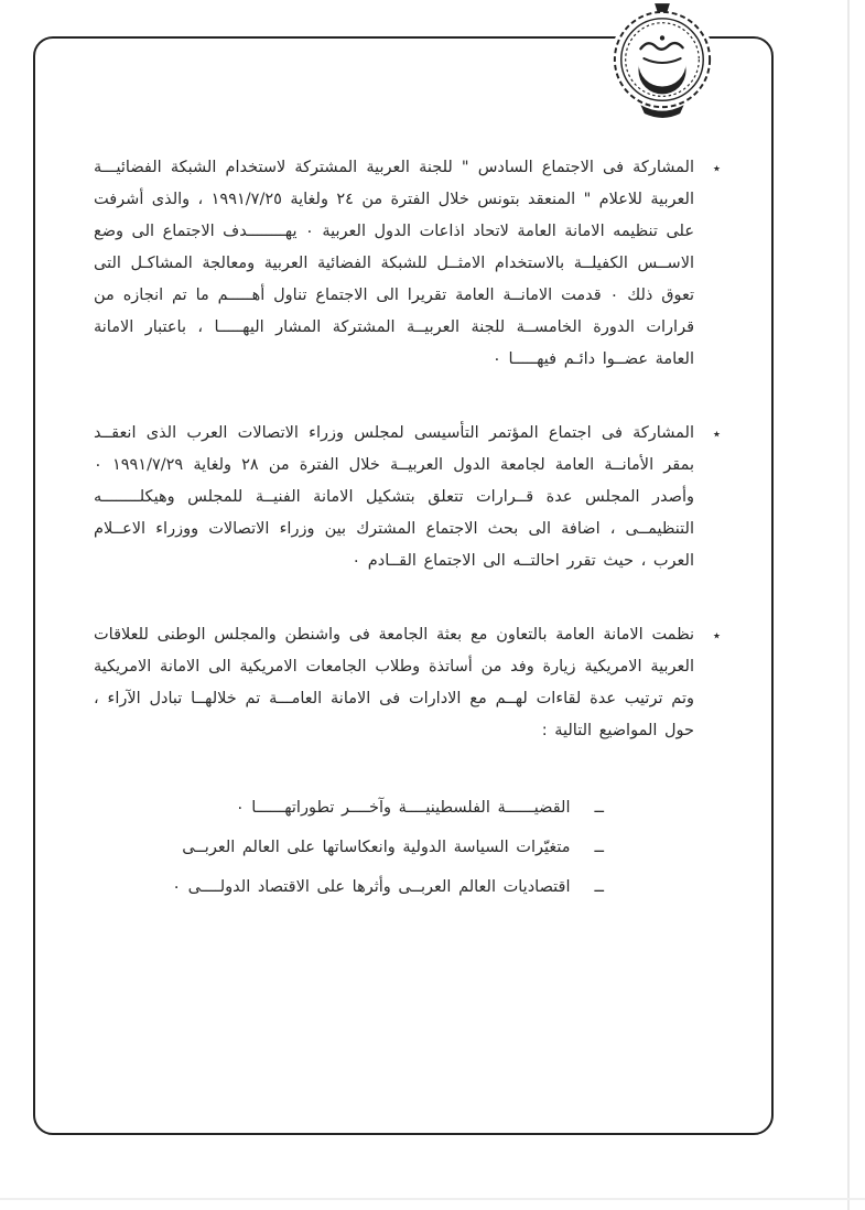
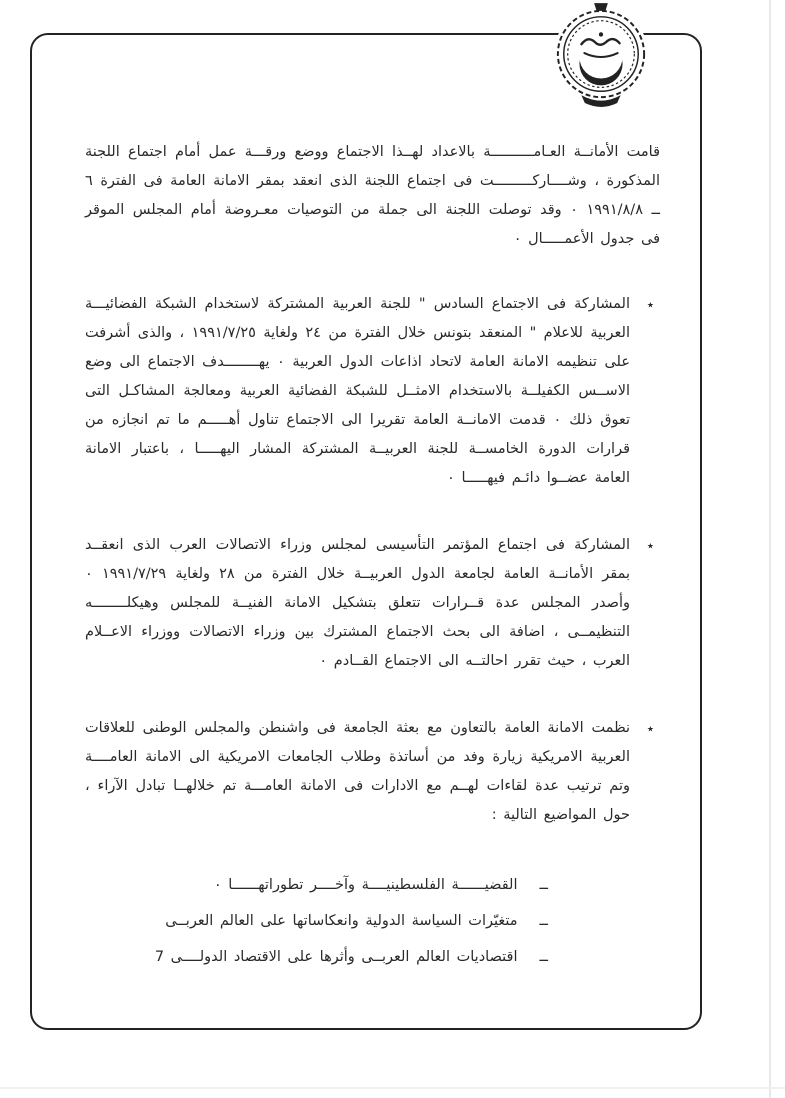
+ قامت الأمانــة العـامــــــــــة بالاعداد لهــذا الاجتماع ووضع ورقـــة عمل أمام اجتماع اللجنة المذكورة ، وشــــاركـــــــــت فى اجتماع اللجنة الذى انعقد بمقر الامانة العامة فى الفترة ٦ ــ ١٩٩١/٨/٨ ٠ وقد توصلت اللجنة الى جملة من التوصيات معـروضة أمام المجلس الموقر فى جدول الأعمـــــال ٠
  ٭
  المشاركة فى الاجتماع السادس " للجنة العربية المشتركة لاستخدام الشبكة الفضائيـــة العربية للاعلام " المنعقد بتونس خلال الفترة من ٢٤ ولغاية ١٩٩١/٧/٢٥ ، والذى أشرفت على تنظيمه الامانة العامة لاتحاد اذاعات الدول العربية ٠ يهــــــــدف الاجتماع الى وضع الاســس الكفيلــة بالاستخدام الامثــل للشبكة الفضائية العربية ومعالجة المشاكـل التى تعوق ذلك ٠ قدمت الامانــة العامة تقريرا الى الاجتماع تناول أهـــــم ما تم انجازه من قرارات الدورة الخامســة للجنة العربيــة المشتركة المشار اليهـــــا ، باعتبار الامانة العامة عضــوا دائـم فيهـــــا ٠
  ٭
  المشاركة فى اجتماع المؤتمر التأسيسى لمجلس وزراء الاتصالات العرب الذى انعقــد بمقر الأمانــة العامة لجامعة الدول العربيــة خلال الفترة من ٢٨ ولغاية ١٩٩١/٧/٢٩ ٠ وأصدر المجلس عدة قــرارات تتعلق بتشكيل الامانة الفنيــة للمجلس وهيكلــــــــه التنظيمــى ، اضافة الى بحث الاجتماع المشترك بين وزراء الاتصالات ووزراء الاعــلام العرب ، حيث تقرر احالتــه الى الاجتماع القــادم ٠
  ٭
- نظمت الامانة العامة بالتعاون مع بعثة الجامعة فى واشنطن والمجلس الوطنى للعلاقات العربية الامريكية زيارة وفد من أساتذة وطلاب الجامعات الامريكية الى الامانة الامريكية وتم ترتيب عدة لقاءات لهــم مع الادارات فى الامانة العامـــة تم خلالهــا تبادل الآراء ، حول المواضيع التالية :
+ نظمت الامانة العامة بالتعاون مع بعثة الجامعة فى واشنطن والمجلس الوطنى للعلاقات العربية الامريكية زيارة وفد من أساتذة وطلاب الجامعات الامريكية الى الامانة العامــــة وتم ترتيب عدة لقاءات لهــم مع الادارات فى الامانة العامـــة تم خلالهــا تبادل الآراء ، حول المواضيع التالية :
  ــ
  القضيــــــة الفلسطينيــــة وآخــــر تطوراتهــــــا ٠
  ــ
  متغيّرات السياسة الدولية وانعكاساتها على العالم العربــى
  ــ
- اقتصاديات العالم العربــى وأثرها على الاقتصاد الدولــــى ٠
+ اقتصاديات العالم العربــى وأثرها على الاقتصاد الدولــــى 7
